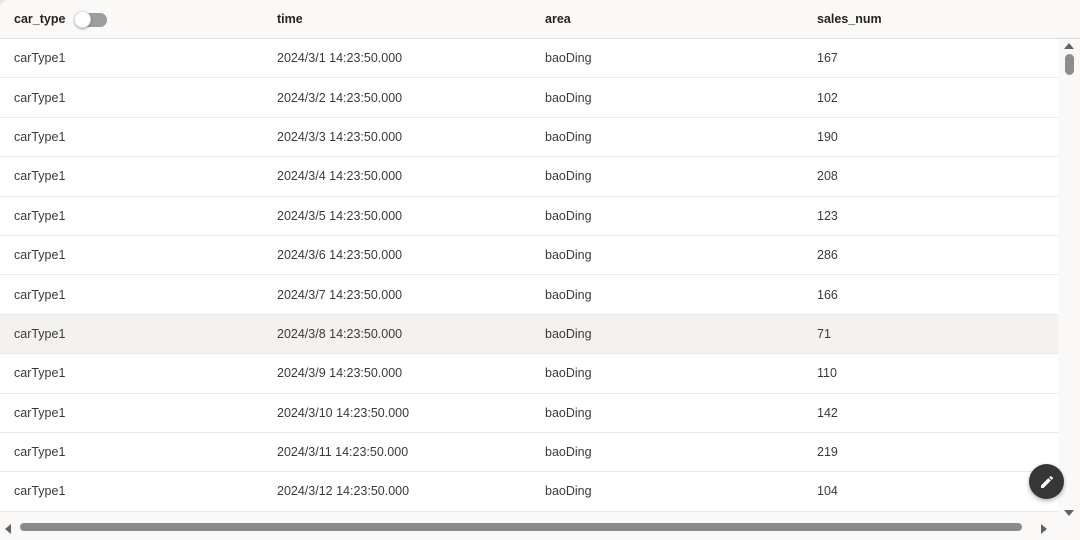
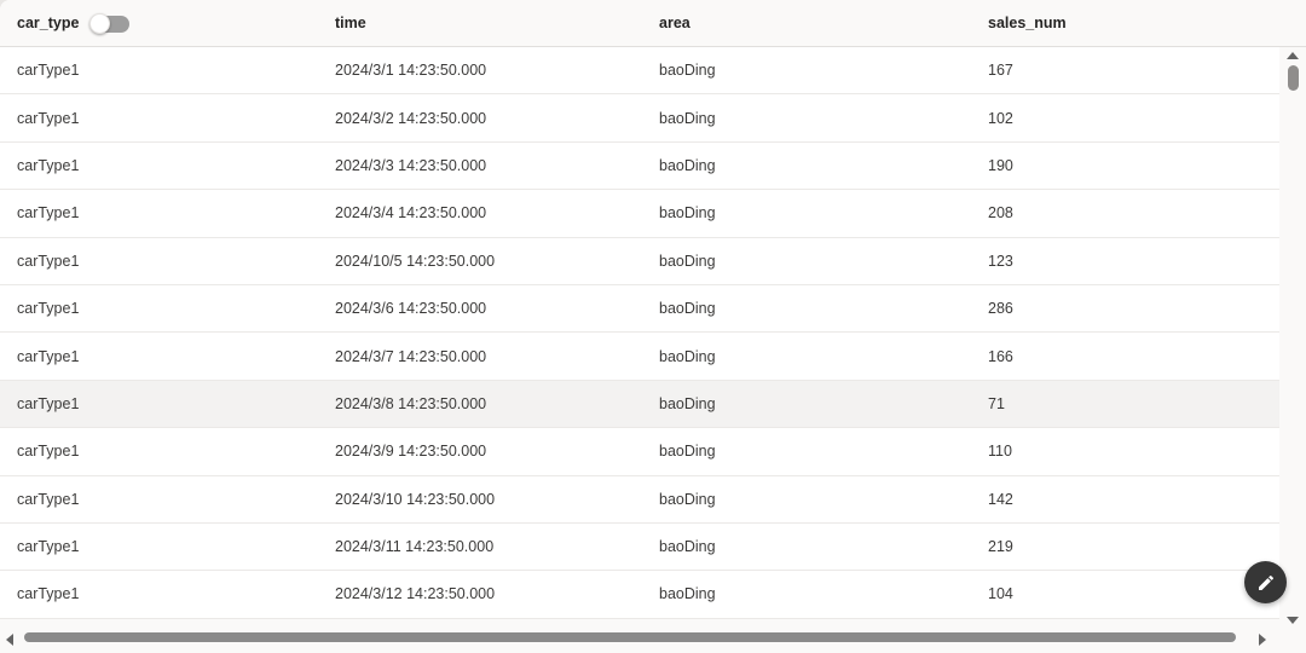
  car_type
  time
  area
  sales_num
  carType1
  2024/3/1 14:23:50.000
  baoDing
  167
  carType1
  2024/3/2 14:23:50.000
  baoDing
  102
  carType1
  2024/3/3 14:23:50.000
  baoDing
  190
  carType1
  2024/3/4 14:23:50.000
  baoDing
  208
  carType1
- 2024/3/5 14:23:50.000
+ 2024/10/5 14:23:50.000
  baoDing
  123
  carType1
  2024/3/6 14:23:50.000
  baoDing
  286
  carType1
  2024/3/7 14:23:50.000
  baoDing
  166
  carType1
  2024/3/8 14:23:50.000
  baoDing
  71
  carType1
  2024/3/9 14:23:50.000
  baoDing
  110
  carType1
  2024/3/10 14:23:50.000
  baoDing
  142
  carType1
  2024/3/11 14:23:50.000
  baoDing
  219
  carType1
  2024/3/12 14:23:50.000
  baoDing
  104
